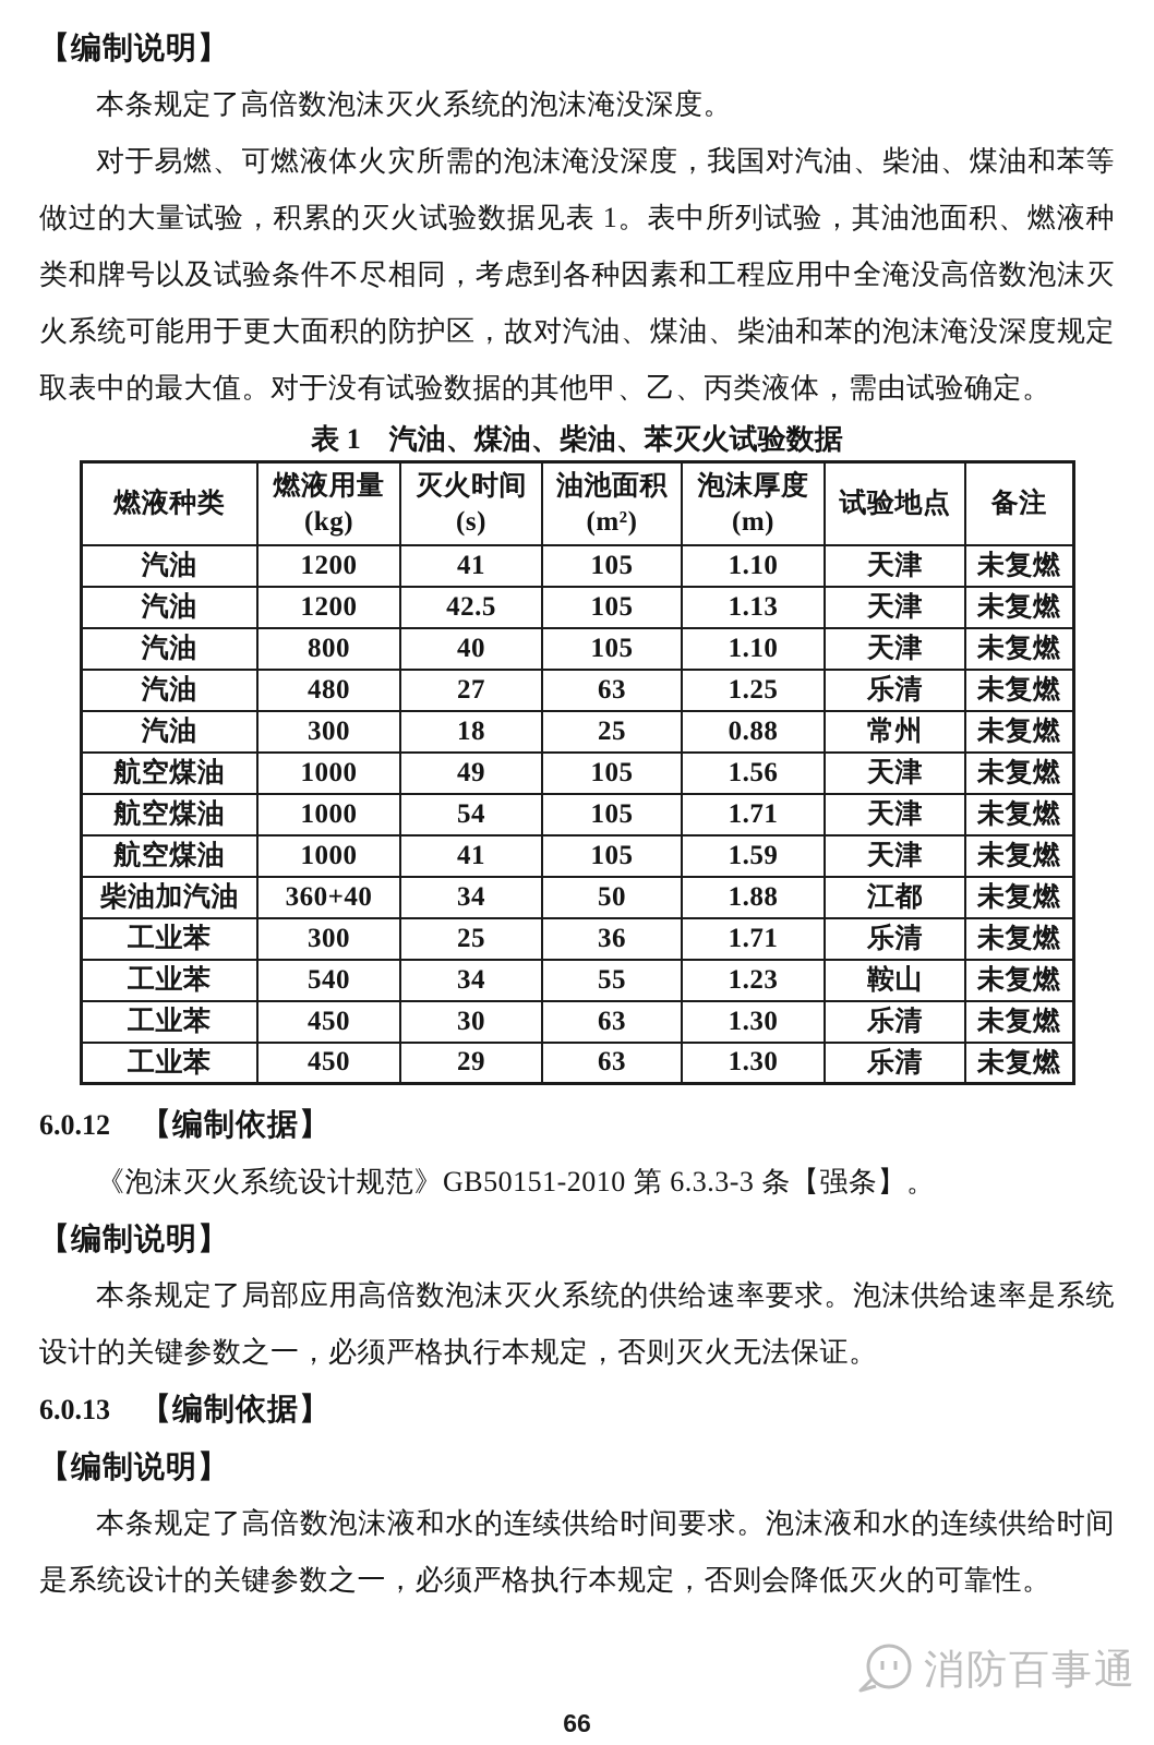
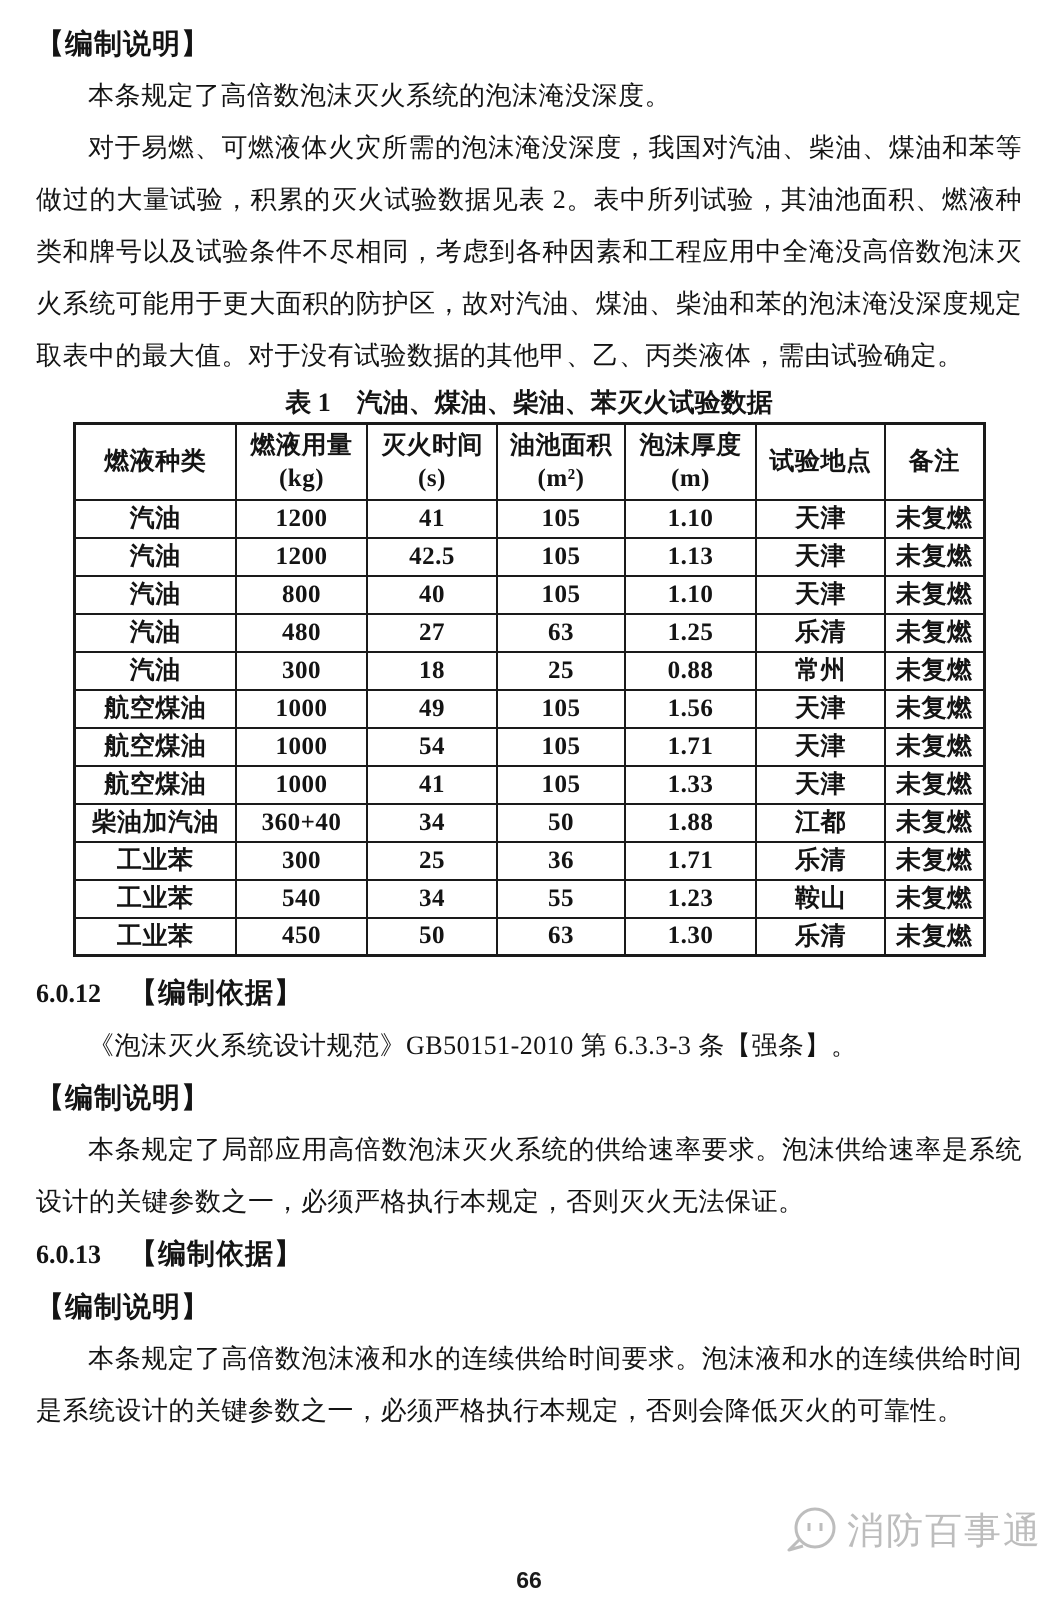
  【编制说明】
  本条规定了高倍数泡沫灭火系统的泡沫淹没深度。
- 对于易燃、可燃液体火灾所需的泡沫淹没深度，我国对汽油、柴油、煤油和苯等做过的大量试验，积累的灭火试验数据见表 1。表中所列试验，其油池面积、燃液种类和牌号以及试验条件不尽相同，考虑到各种因素和工程应用中全淹没高倍数泡沫灭火系统可能用于更大面积的防护区，故对汽油、煤油、柴油和苯的泡沫淹没深度规定取表中的最大值。对于没有试验数据的其他甲、乙、丙类液体，需由试验确定。
+ 对于易燃、可燃液体火灾所需的泡沫淹没深度，我国对汽油、柴油、煤油和苯等做过的大量试验，积累的灭火试验数据见表 2。表中所列试验，其油池面积、燃液种类和牌号以及试验条件不尽相同，考虑到各种因素和工程应用中全淹没高倍数泡沫灭火系统可能用于更大面积的防护区，故对汽油、煤油、柴油和苯的泡沫淹没深度规定取表中的最大值。对于没有试验数据的其他甲、乙、丙类液体，需由试验确定。
  表 1 汽油、煤油、柴油、苯灭火试验数据
  燃液种类	燃液用量 (kg)	灭火时间 (s)	油池面积 (m²)	泡沫厚度 (m)	试验地点	备注
  汽油	1200	41	105	1.10	天津	未复燃
  汽油	1200	42.5	105	1.13	天津	未复燃
  汽油	800	40	105	1.10	天津	未复燃
  汽油	480	27	63	1.25	乐清	未复燃
  汽油	300	18	25	0.88	常州	未复燃
  航空煤油	1000	49	105	1.56	天津	未复燃
  航空煤油	1000	54	105	1.71	天津	未复燃
- 航空煤油	1000	41	105	1.59	天津	未复燃
+ 航空煤油	1000	41	105	1.33	天津	未复燃
  柴油加汽油	360+40	34	50	1.88	江都	未复燃
  工业苯	300	25	36	1.71	乐清	未复燃
  工业苯	540	34	55	1.23	鞍山	未复燃
- 工业苯	450	30	63	1.30	乐清	未复燃
+ 工业苯	450	50	63	1.30	乐清	未复燃
- 工业苯	450	29	63	1.30	乐清	未复燃
  6.0.12
  【编制依据】
  《泡沫灭火系统设计规范》GB50151-2010 第 6.3.3-3 条【强条】。
  【编制说明】
  本条规定了局部应用高倍数泡沫灭火系统的供给速率要求。泡沫供给速率是系统设计的关键参数之一，必须严格执行本规定，否则灭火无法保证。
  6.0.13
  【编制依据】
  【编制说明】
  本条规定了高倍数泡沫液和水的连续供给时间要求。泡沫液和水的连续供给时间是系统设计的关键参数之一，必须严格执行本规定，否则会降低灭火的可靠性。
  消防百事通
  66
